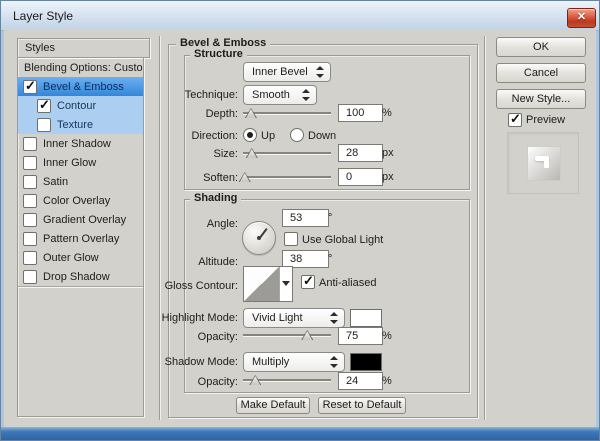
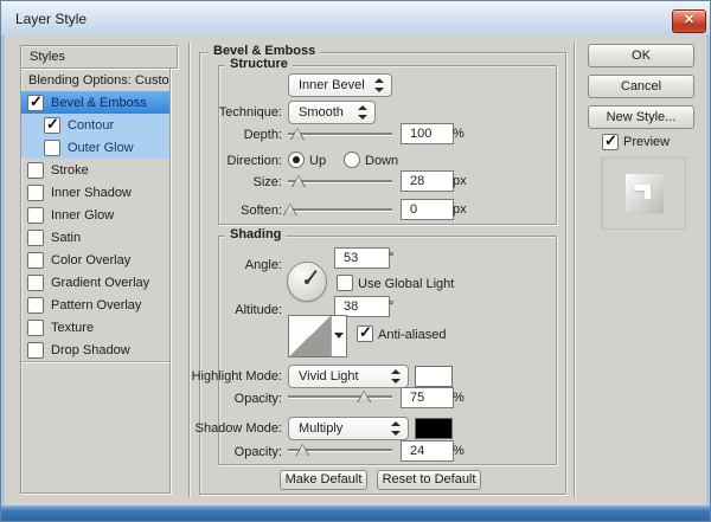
  Layer Style
  ✕
  Styles
  Blending Options: Custo
  ✓
  Bevel & Emboss
  ✓
  Contour
- Texture
+ Outer Glow
+ Stroke
  Inner Shadow
  Inner Glow
  Satin
  Color Overlay
  Gradient Overlay
  Pattern Overlay
- Outer Glow
+ Texture
  Drop Shadow
  Bevel & Emboss
  Structure
  Inner Bevel
  Technique:
  Smooth
  Depth:
  100
  %
  Direction:
  Up
  Down
  Size:
  28
  px
  Soften:
  0
  px
  Shading
  Angle:
  53
  °
  Use Global Light
  Altitude:
  38
  °
- Gloss Contour:
  ✓
  Anti-aliased
  Highlight Mode:
  Vivid Light
  Opacity:
  75
  %
  Shadow Mode:
  Multiply
  Opacity:
  24
  %
  Make Default
  Reset to Default
  OK
  Cancel
  New Style...
  ✓
  Preview
